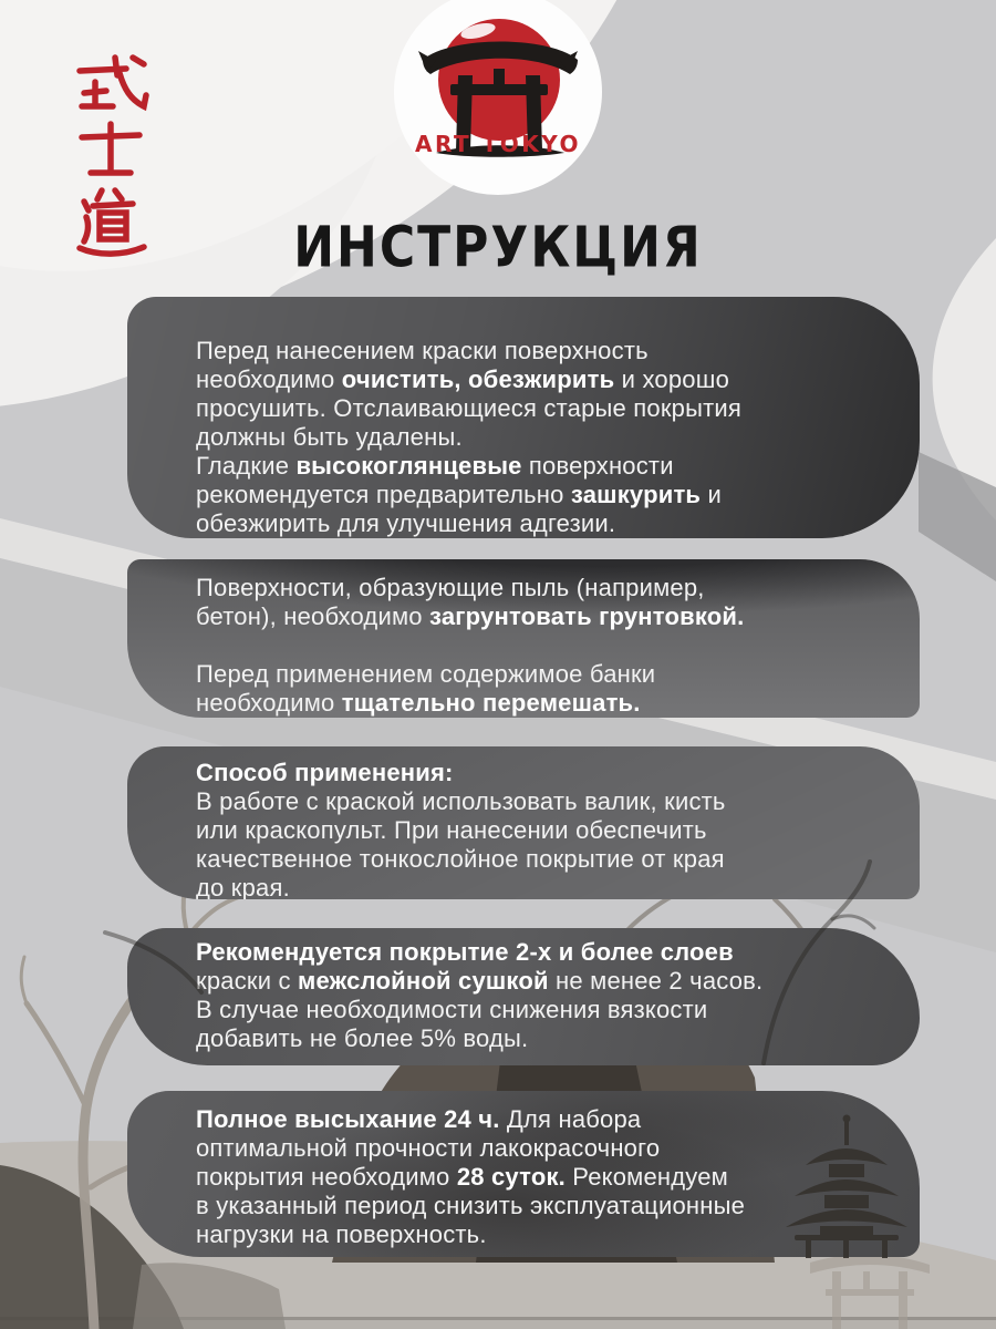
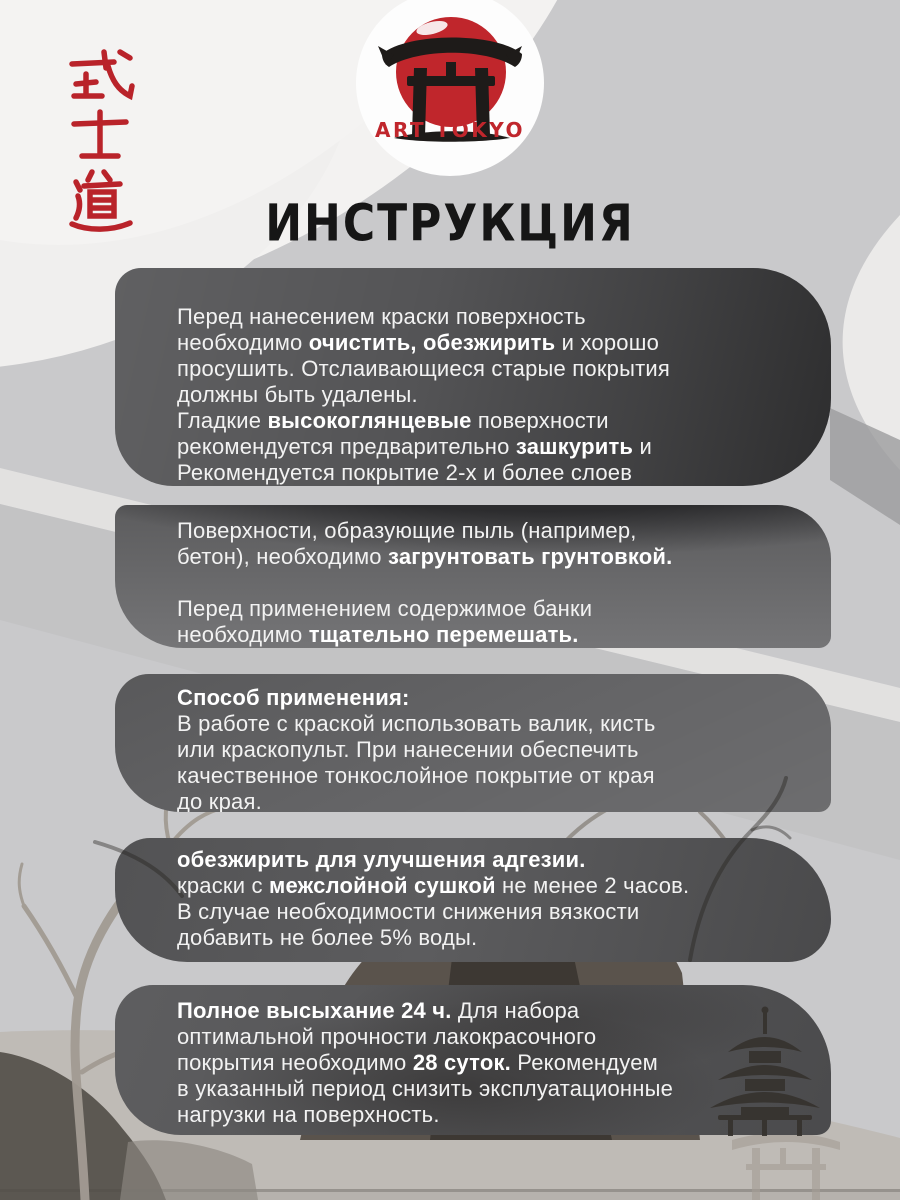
  ART TOKYO
  ИНСТРУКЦИЯ
  Перед нанесением краски поверхность
  необходимо очистить, обезжирить и хорошо
  просушить. Отслаивающиеся старые покрытия
  должны быть удалены.
  Гладкие высокоглянцевые поверхности
  рекомендуется предварительно зашкурить и
- обезжирить для улучшения адгезии.
+ Рекомендуется покрытие 2-х и более слоев
  Поверхности, образующие пыль (например,
  бетон), необходимо загрунтовать грунтовкой.
  Перед применением содержимое банки
  необходимо тщательно перемешать.
  Способ применения:
  В работе с краской использовать валик, кисть
  или краскопульт. При нанесении обеспечить
  качественное тонкослойное покрытие от края
  до края.
- Рекомендуется покрытие 2-х и более слоев
+ обезжирить для улучшения адгезии.
  краски с межслойной сушкой не менее 2 часов.
  В случае необходимости снижения вязкости
  добавить не более 5% воды.
  Полное высыхание 24 ч. Для набора
  оптимальной прочности лакокрасочного
  покрытия необходимо 28 суток. Рекомендуем
  в указанный период снизить эксплуатационные
  нагрузки на поверхность.
